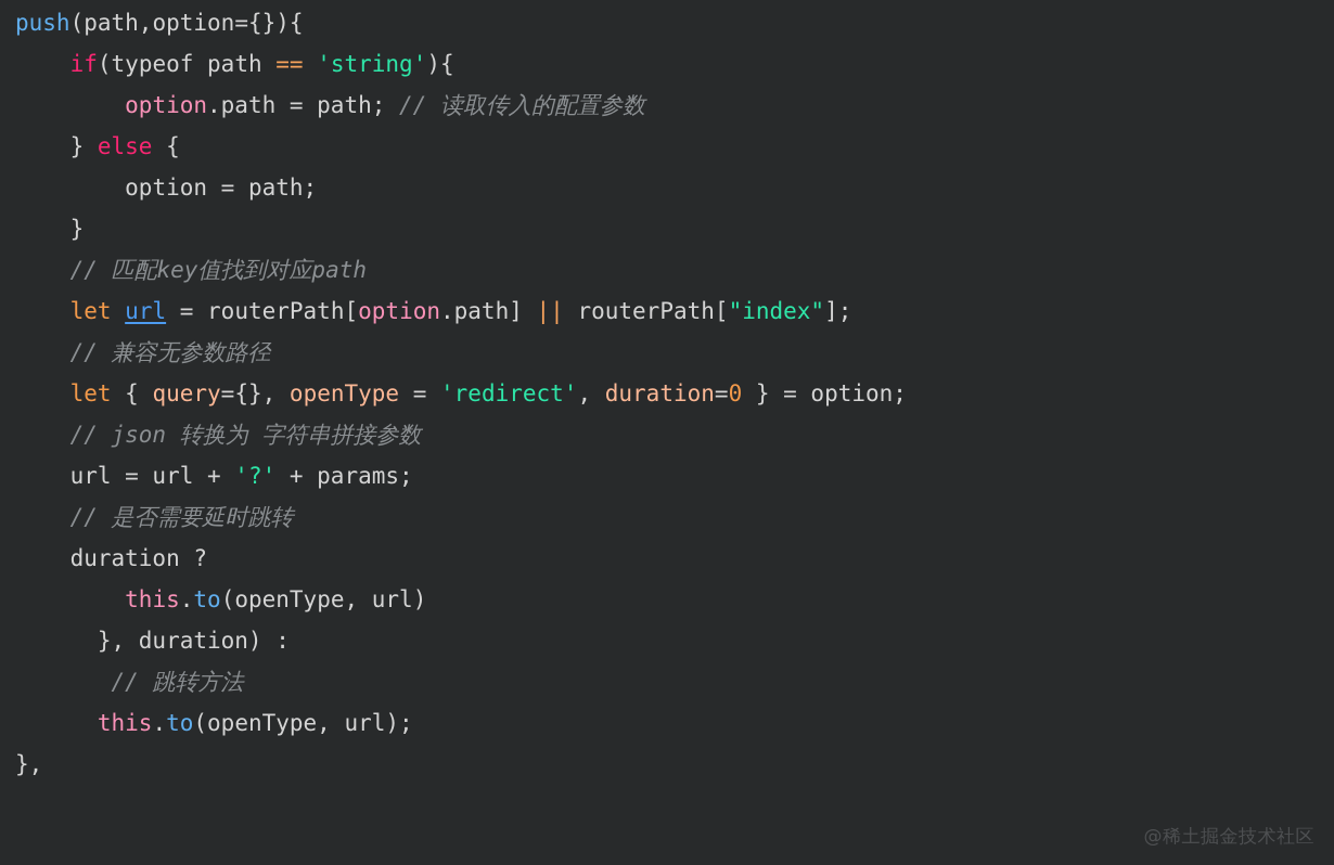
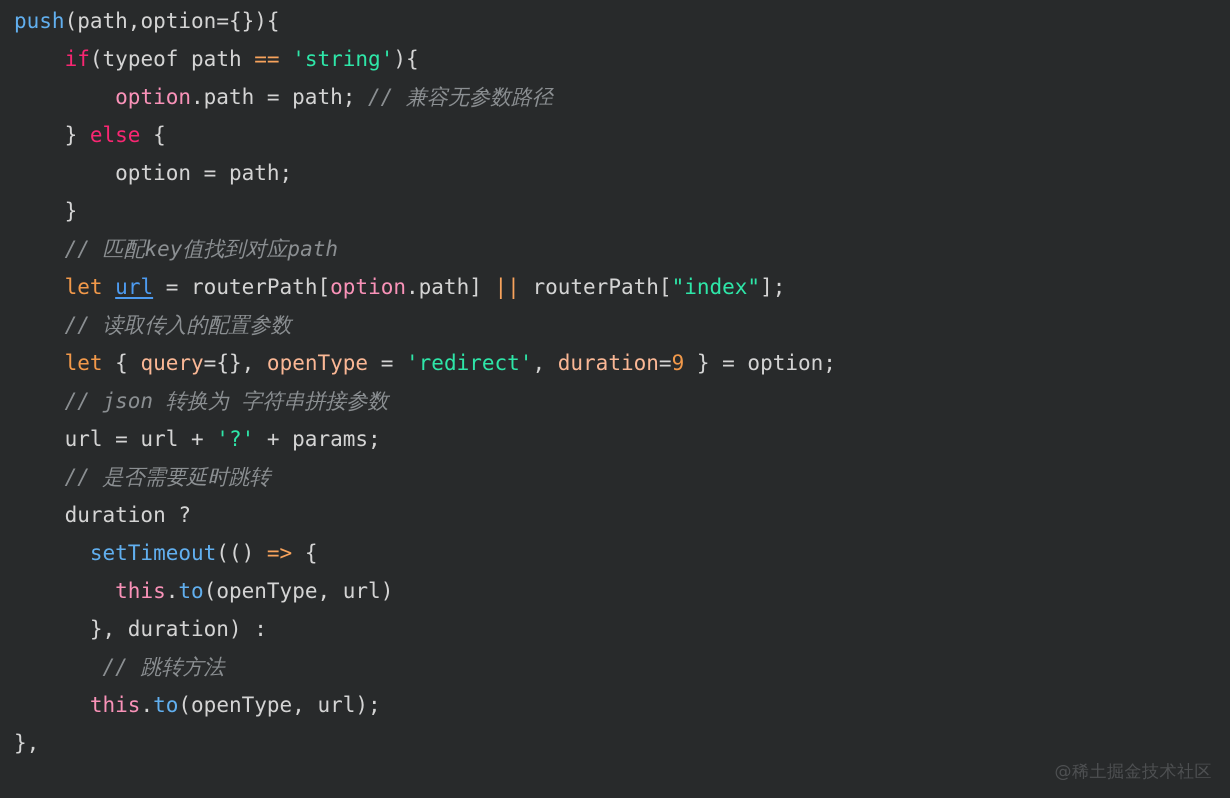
  push(path,option={}){
  if(typeof path == 'string'){
- option.path = path; // 读取传入的配置参数
+ option.path = path; // 兼容无参数路径
  } else {
  option = path;
  }
  // 匹配key值找到对应path
  let url = routerPath[option.path] || routerPath["index"];
- // 兼容无参数路径
+ // 读取传入的配置参数
- let { query={}, openType = 'redirect', duration=0 } = option;
+ let { query={}, openType = 'redirect', duration=9 } = option;
  // json 转换为 字符串拼接参数
  url = url + '?' + params;
  // 是否需要延时跳转
  duration ?
+ setTimeout(() => {
  this.to(openType, url)
  }, duration) :
  // 跳转方法
  this.to(openType, url);
  },
  @稀土掘金技术社区
